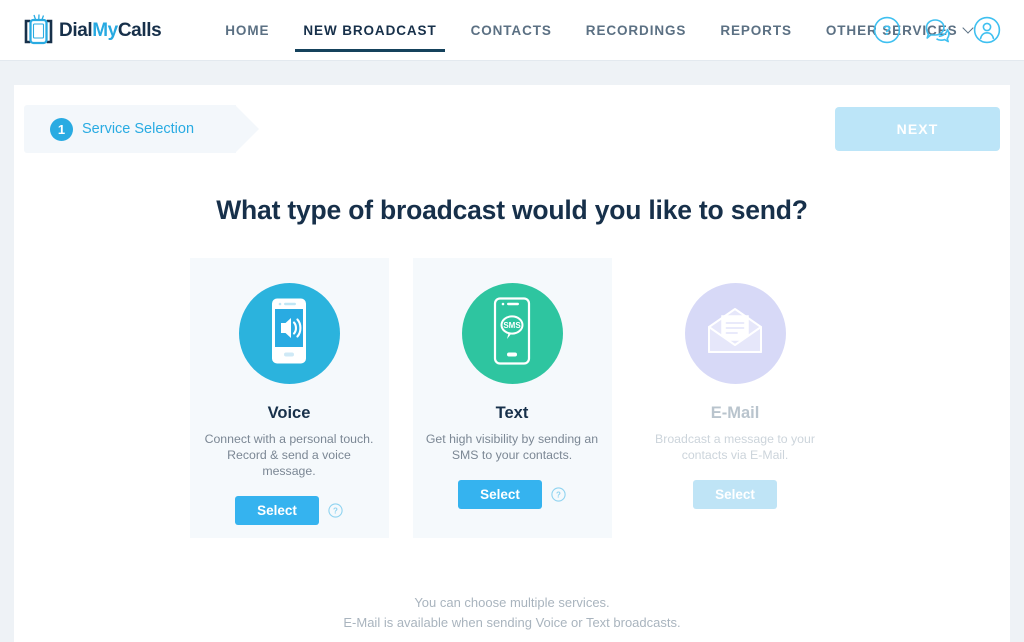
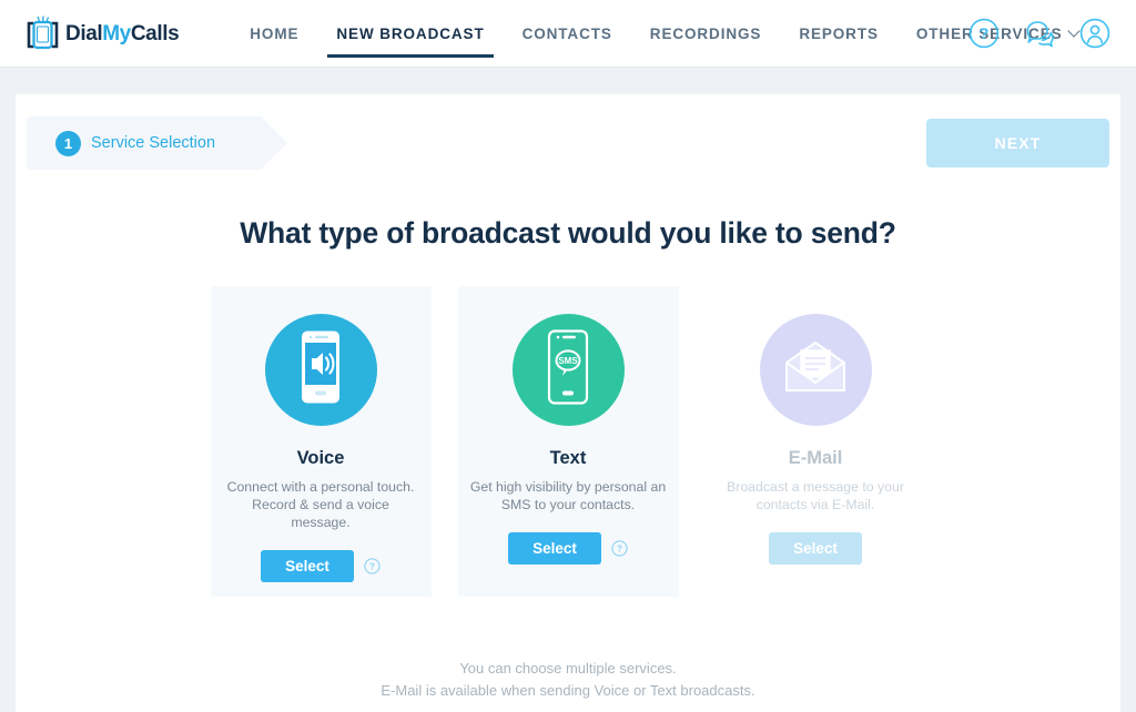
  DialMyCalls
  HOME
  NEW BROADCAST
  CONTACTS
  RECORDINGS
  REPORTS
  OTHER SERVICS
  ?
  1
  Service Selection
  NEXT
  What type of broadcast would you like to send?
  Voice
  Connect with a personal touch.
  Record & send a voice message.
  Select
  ?
  SMS
  Text
- Get high visibility by sending an
+ Get high visibility by personal an
  SMS to your contacts.
  Select
  ?
  E-Mail
  Broadcast a message to your
  contacts via E-Mail.
  Select
  You can choose multiple services.
  E-Mail is available when sending Voice or Text broadcasts.
